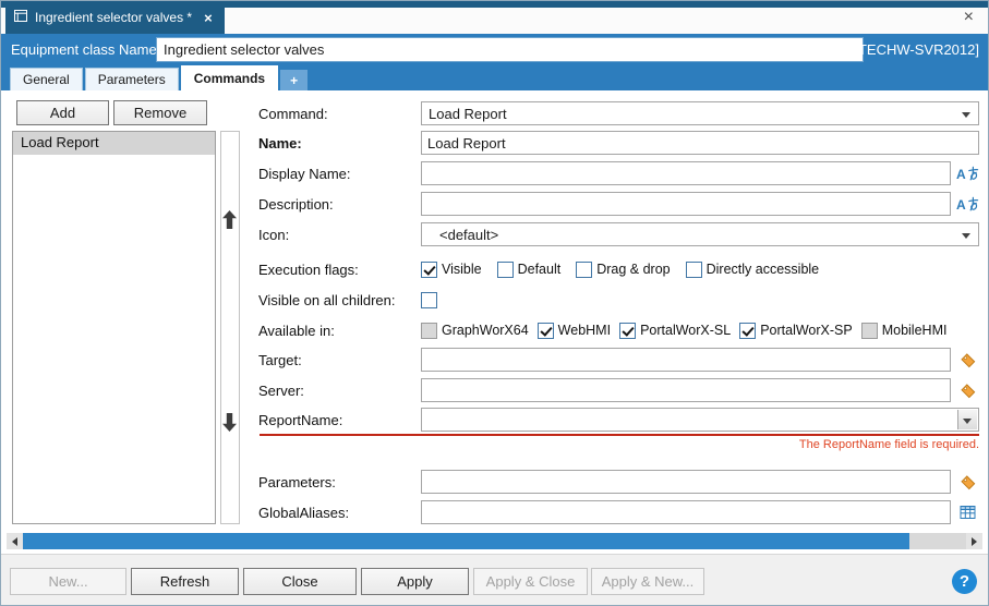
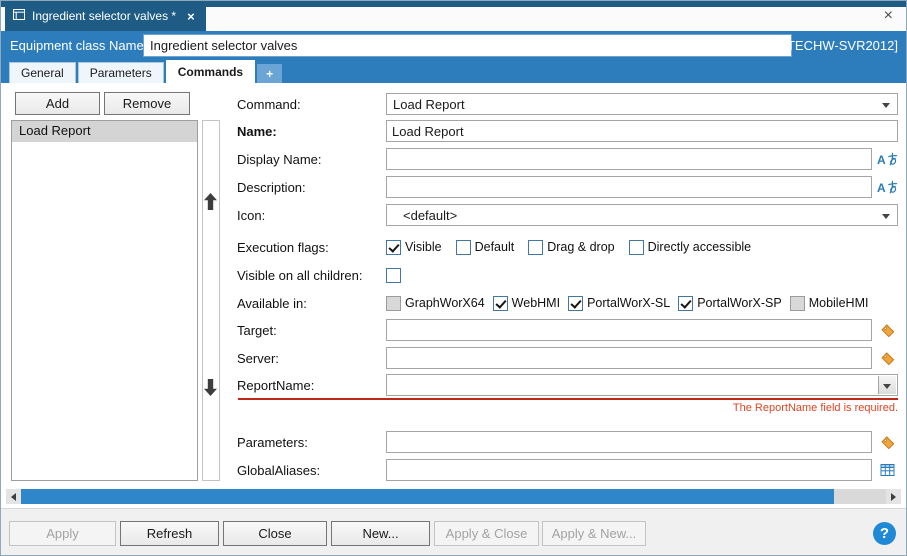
  Ingredient selector valves *
  ×
  ×
  Equipment class Name
  Ingredient selector valves
  [TECHW-SVR2012]
  General
  Parameters
  Commands
  +
  Add
  Remove
  Load Report
  Command:
  Load Report
  Name:
  Load Report
  Display Name:
  A
  Description:
  A
  Icon:
  <default>
  Execution flags:
  Visible
  Default
  Drag & drop
  Directly accessible
  Visible on all children:
  Available in:
  GraphWorX64
  WebHMI
  PortalWorX-SL
  PortalWorX-SP
  MobileHMI
  Target:
  Server:
  ReportName:
  The ReportName field is required.
  Parameters:
  GlobalAliases:
- New...
+ Apply
  Refresh
  Close
- Apply
+ New...
  Apply & Close
  Apply & New...
  ?
